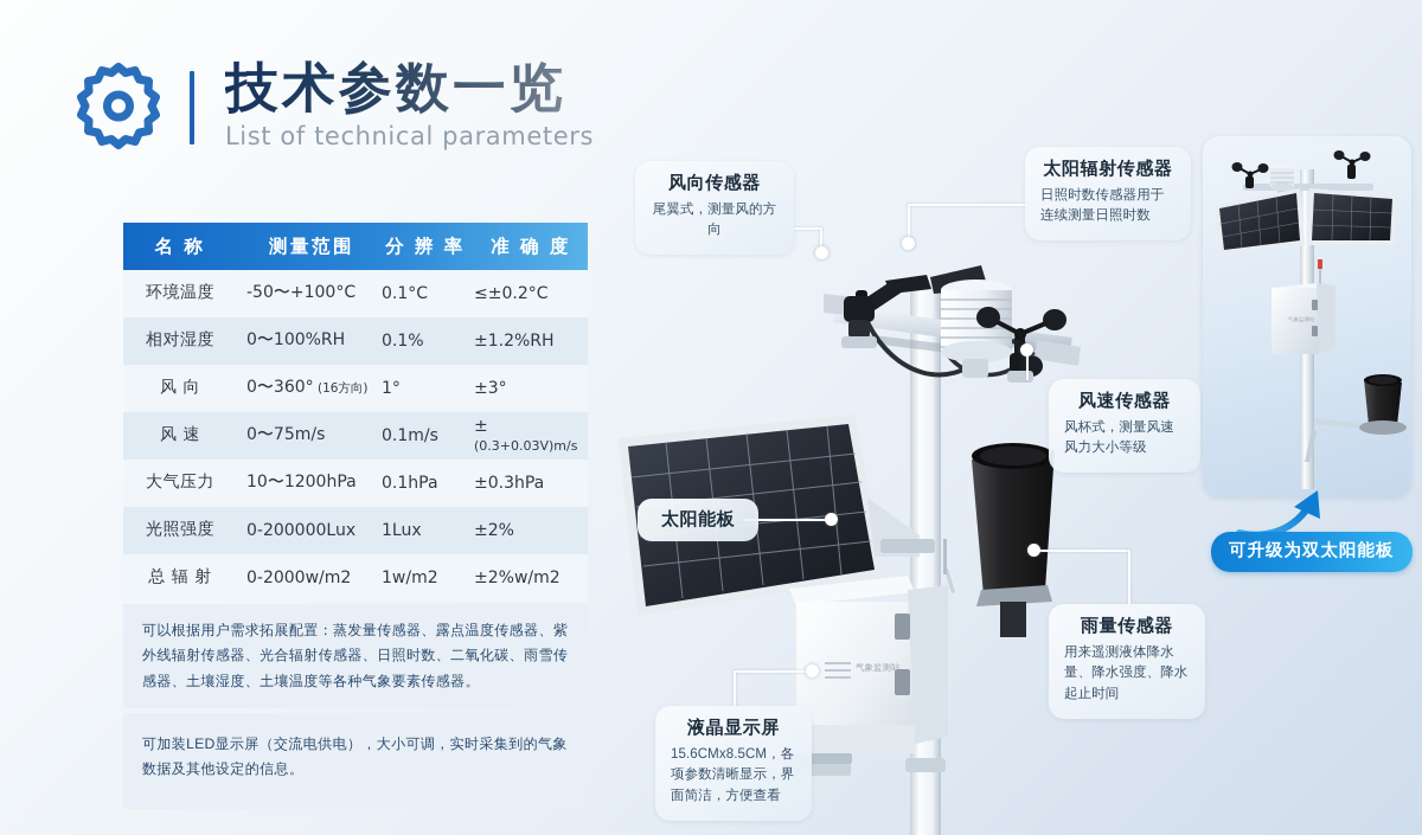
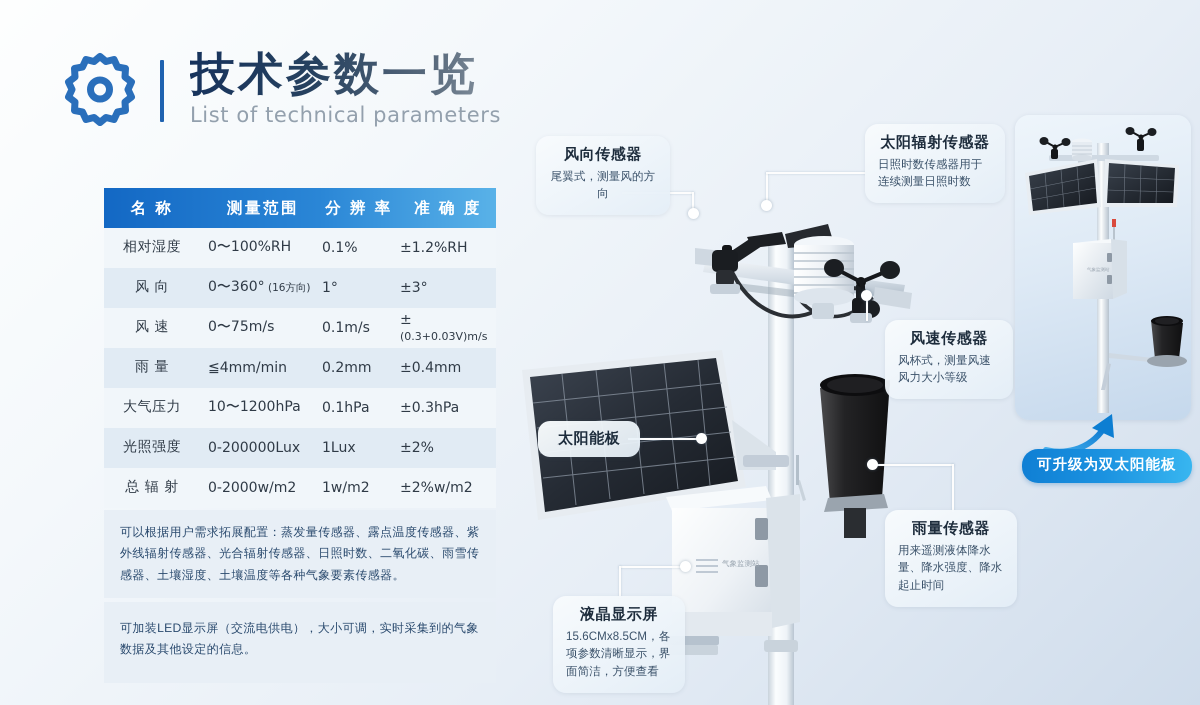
  技术参数一览
  List of technical parameters
  名 称	测量范围	分 辨 率	准 确 度
- 环境温度	-50〜+100°C	0.1°C	≤±0.2°C
  相对湿度	0〜100%RH	0.1%	±1.2%RH
  风 向	0〜360° (16方向)	1°	±3°
  风 速	0〜75m/s	0.1m/s	±(0.3+0.03V)m/s
+ 雨 量	≦4mm/min	0.2mm	±0.4mm
  大气压力	10〜1200hPa	0.1hPa	±0.3hPa
  光照强度	0-200000Lux	1Lux	±2%
  总 辐 射	0-2000w/m2	1w/m2	±2%w/m2
  可以根据用户需求拓展配置：蒸发量传感器、露点温度传感器、紫外线辐射传感器、光合辐射传感器、日照时数、二氧化碳、雨雪传感器、土壤湿度、土壤温度等各种气象要素传感器。
  可加装LED显示屏（交流电供电），大小可调，实时采集到的气象数据及其他设定的信息。
  气象监测站
  风向传感器
  尾翼式，测量风的方向
  太阳辐射传感器
  日照时数传感器用于连续测量日照时数
  风速传感器
  风杯式，测量风速风力大小等级
  雨量传感器
  用来遥测液体降水量、降水强度、降水起止时间
  液晶显示屏
  15.6CMx8.5CM，各项参数清晰显示，界面简洁，方便查看
  太阳能板
  可升级为双太阳能板
